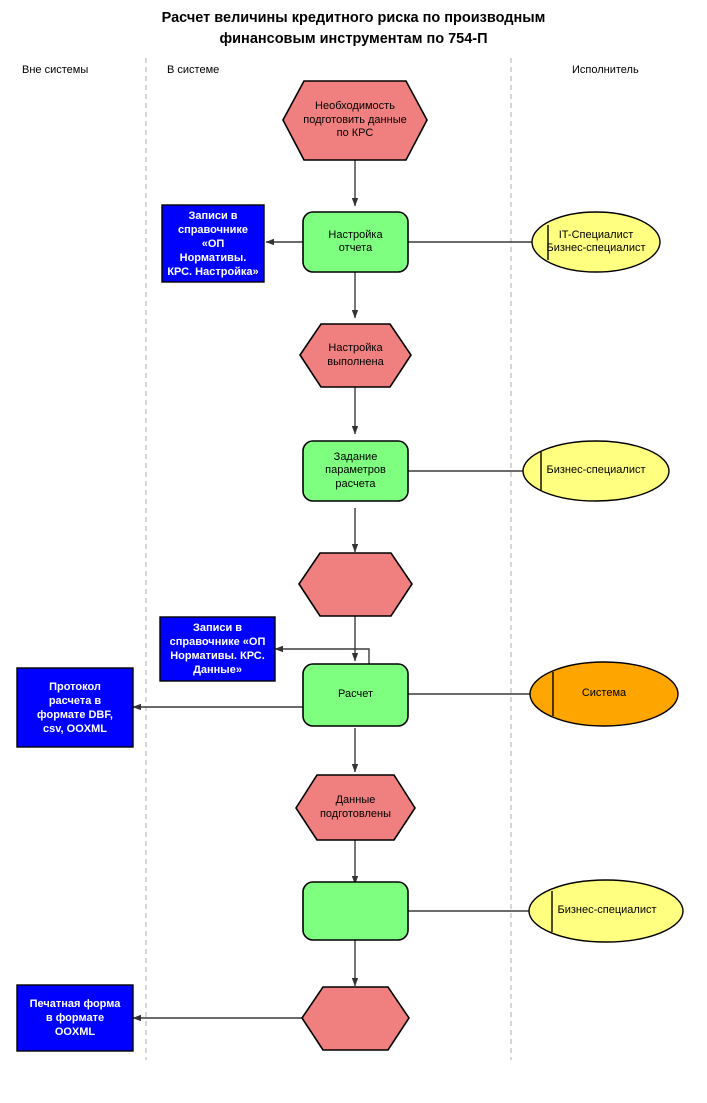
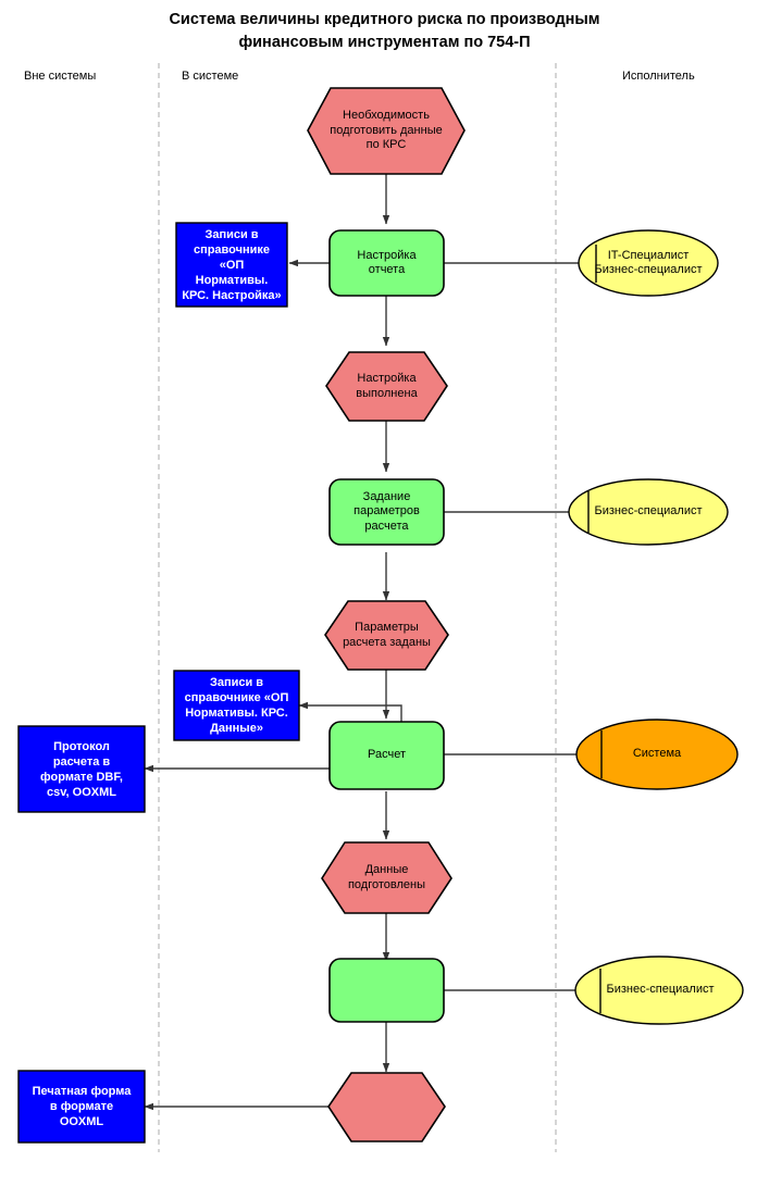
- Расчет величины кредитного риска по производным
+ Система величины кредитного риска по производным
  финансовым инструментам по 754-П
  Вне системы
  В системе
  Исполнитель
  Необходимость
  подготовить данные
  по КРС
  Настройка
  отчета
  Записи в
  справочнике
  «ОП
  Нормативы.
  КРС. Настройка»
  IT-Специалист
  Бизнес-специалист
  Настройка
  выполнена
  Задание
  параметров
  расчета
  Бизнес-специалист
+ Параметры
+ расчета заданы
  Записи в
  справочнике «ОП
  Нормативы. КРС.
  Данные»
  Протокол
  расчета в
  формате DBF,
  csv, OOXML
  Расчет
  Система
  Данные
  подготовлены
  Бизнес-специалист
  Печатная форма
  в формате
  OOXML
